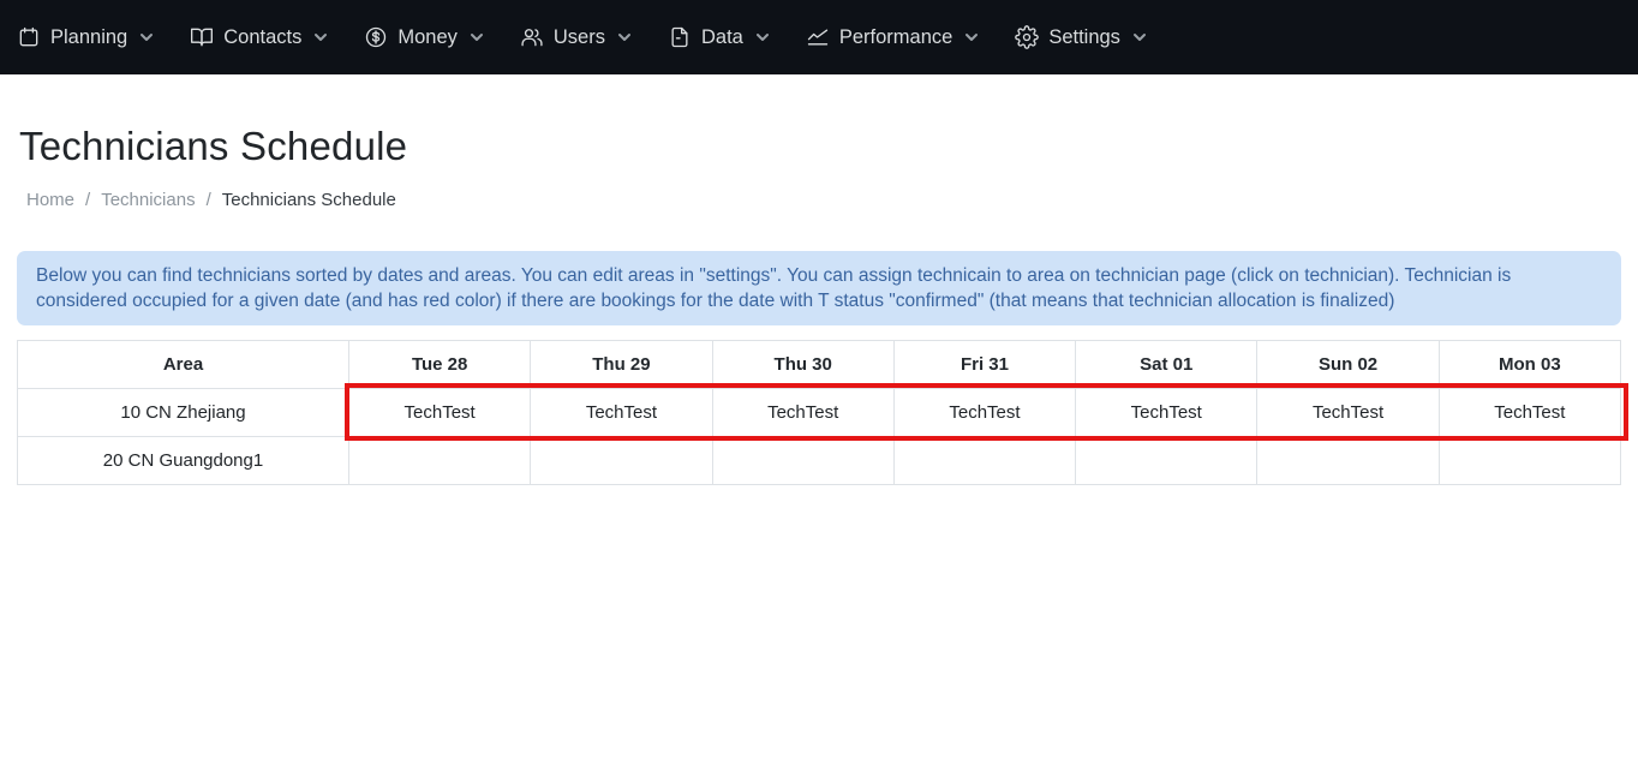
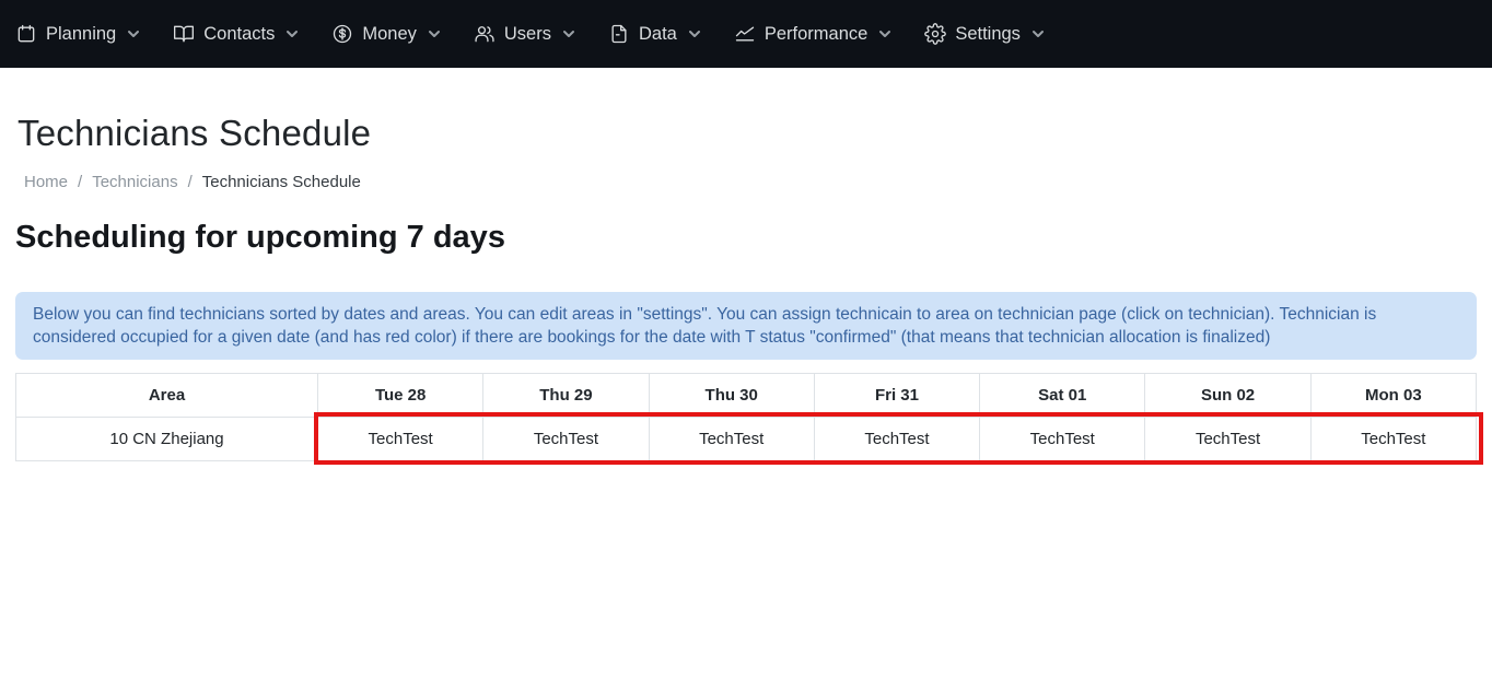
  Planning
  Contacts
  Money
  Users
  Data
  Performance
  Settings
  Technicians Schedule
  Home
  /
  Technicians
  /
  Technicians Schedule
+ Scheduling for upcoming 7 days
  Below you can find technicians sorted by dates and areas. You can edit areas in "settings". You can assign technicain to area on technician page (click on technician). Technician is considered occupied for a given date (and has red color) if there are bookings for the date with T status "confirmed" (that means that technician allocation is finalized)
  Area	Tue 28	Thu 29	Thu 30	Fri 31	Sat 01	Sun 02	Mon 03
  10 CN Zhejiang	TechTest	TechTest	TechTest	TechTest	TechTest	TechTest	TechTest
- 20 CN Guangdong1
